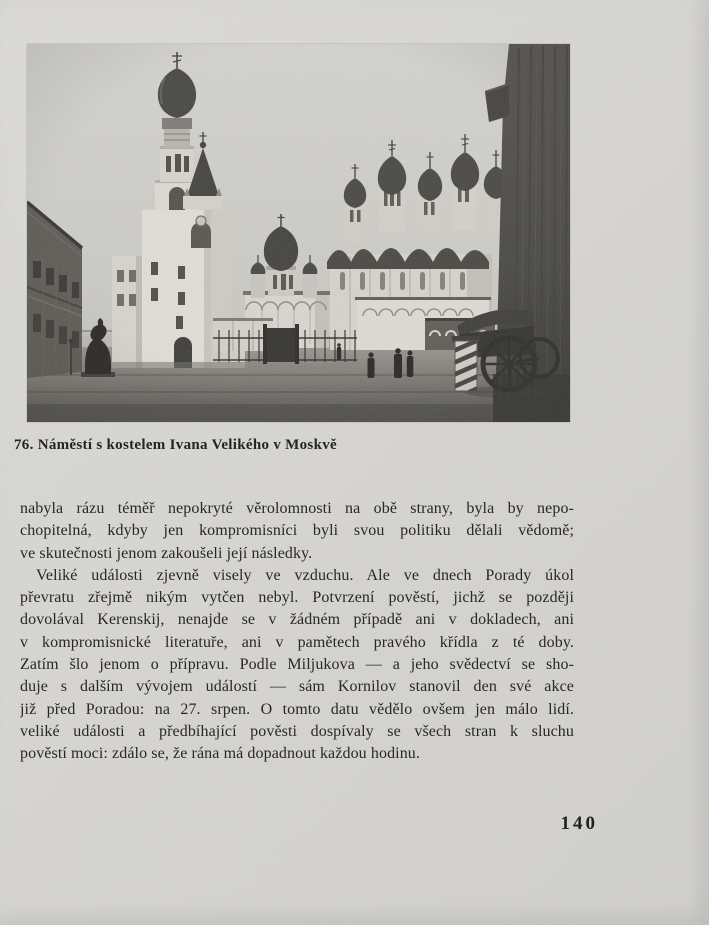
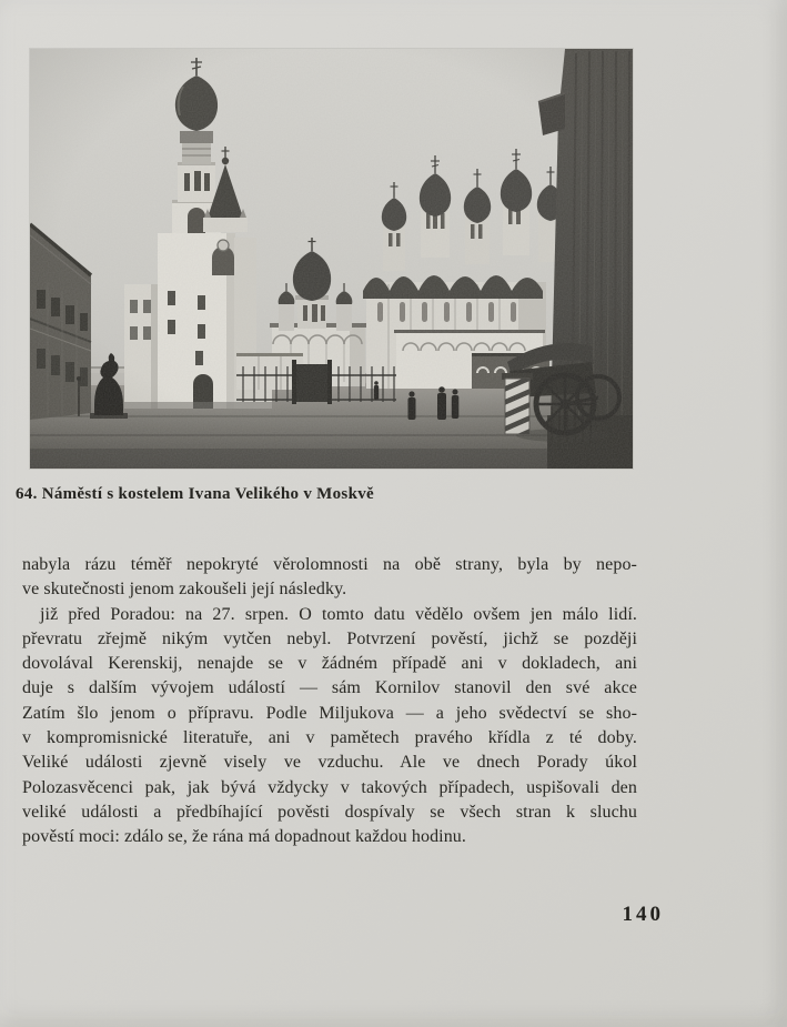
- 76. Náměstí s kostelem Ivana Velikého v Moskvě
+ 64. Náměstí s kostelem Ivana Velikého v Moskvě
  nabyla rázu téměř nepokryté věrolomnosti na obě strany, byla by nepo-
- chopitelná, kdyby jen kompromisníci byli svou politiku dělali vědomě;
  ve skutečnosti jenom zakoušeli její následky.
- Veliké události zjevně visely ve vzduchu. Ale ve dnech Porady úkol
+ již před Poradou: na 27. srpen. O tomto datu vědělo ovšem jen málo lidí.
  převratu zřejmě nikým vytčen nebyl. Potvrzení pověstí, jichž se později
  dovolával Kerenskij, nenajde se v žádném případě ani v dokladech, ani
- v kompromisnické literatuře, ani v pamětech pravého křídla z té doby.
+ duje s dalším vývojem událostí — sám Kornilov stanovil den své akce
  Zatím šlo jenom o přípravu. Podle Miljukova — a jeho svědectví se sho-
- duje s dalším vývojem událostí — sám Kornilov stanovil den své akce
+ v kompromisnické literatuře, ani v pamětech pravého křídla z té doby.
- již před Poradou: na 27. srpen. O tomto datu vědělo ovšem jen málo lidí.
+ Veliké události zjevně visely ve vzduchu. Ale ve dnech Porady úkol
+ Polozasvěcenci pak, jak bývá vždycky v takových případech, uspišovali den
  veliké události a předbíhající pověsti dospívaly se všech stran k sluchu
  pověstí moci: zdálo se, že rána má dopadnout každou hodinu.
  140
